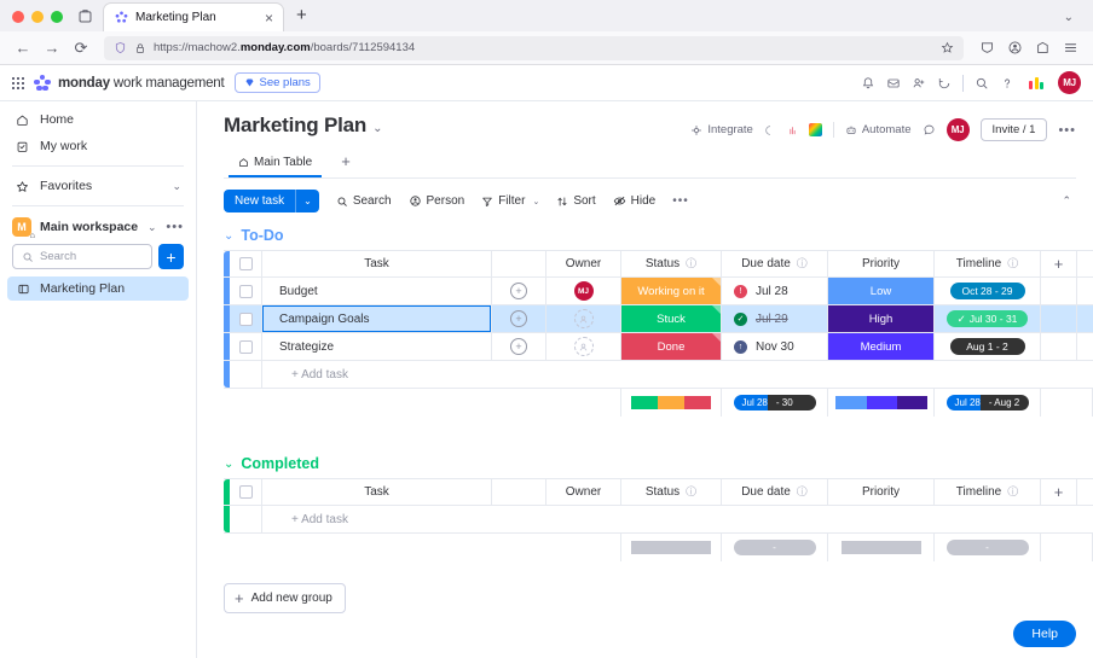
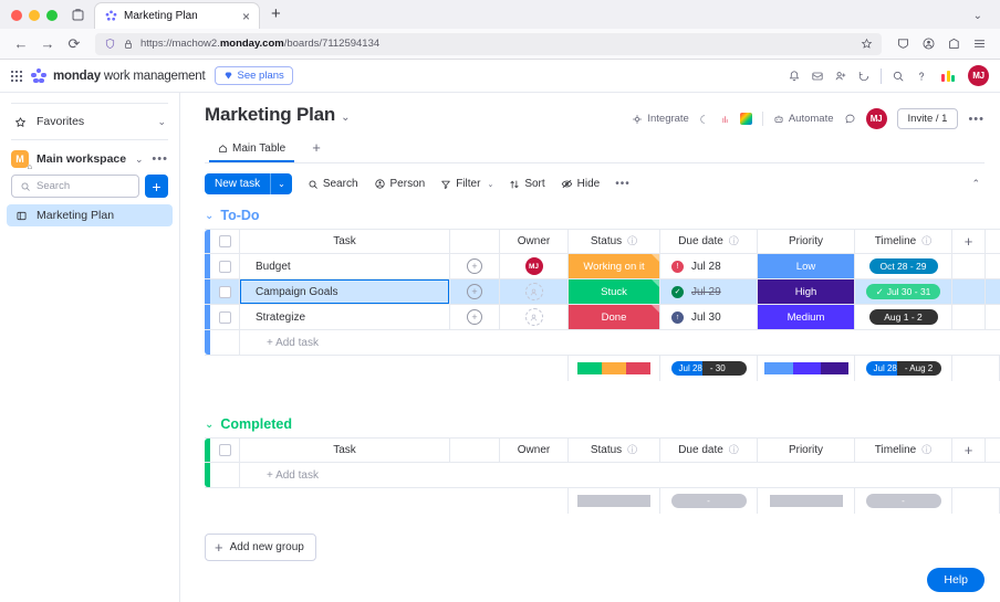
  Marketing Plan
  ×
  +
  ⌄
  ←
  →
  ⟳
  https://machow2.monday.com/boards/7112594134
  monday work management
  See plans
  MJ
- Home
- My work
  Favorites
  ⌄
  M
  Main workspace
  ⌄
  •••
  Search
  +
  Marketing Plan
  Marketing Plan
  ⌄
  Integrate
  Automate
  MJ
  Invite / 1
  •••
  Main Table
  +
  New task
  ⌄
  Search
  Person
  Filter
  Sort
  Hide
  •••
  ⌃
  ⌄
  To-Do
  Task
  Owner
  Status
  ⓘ
  Due date
  ⓘ
  Priority
  Timeline
  ⓘ
  +
  Budget
  +
  Working on it
  Jul 28
  Low
  Oct 28 - 29
  Campaign Goals
  +
  Stuck
  Jul 29
  High
  ✓
  Jul 30 - 31
  Strategize
  +
  Done
- Nov 30
+ Jul 30
  Medium
  Aug 1 - 2
  + Add task
  Jul 28
  - 30
  Jul 28
  - Aug 2
  ⌄
  Completed
  Task
  Owner
  Status
  ⓘ
  Due date
  ⓘ
  Priority
  Timeline
  ⓘ
  +
  + Add task
  -
  -
  +
  Add new group
  Help
